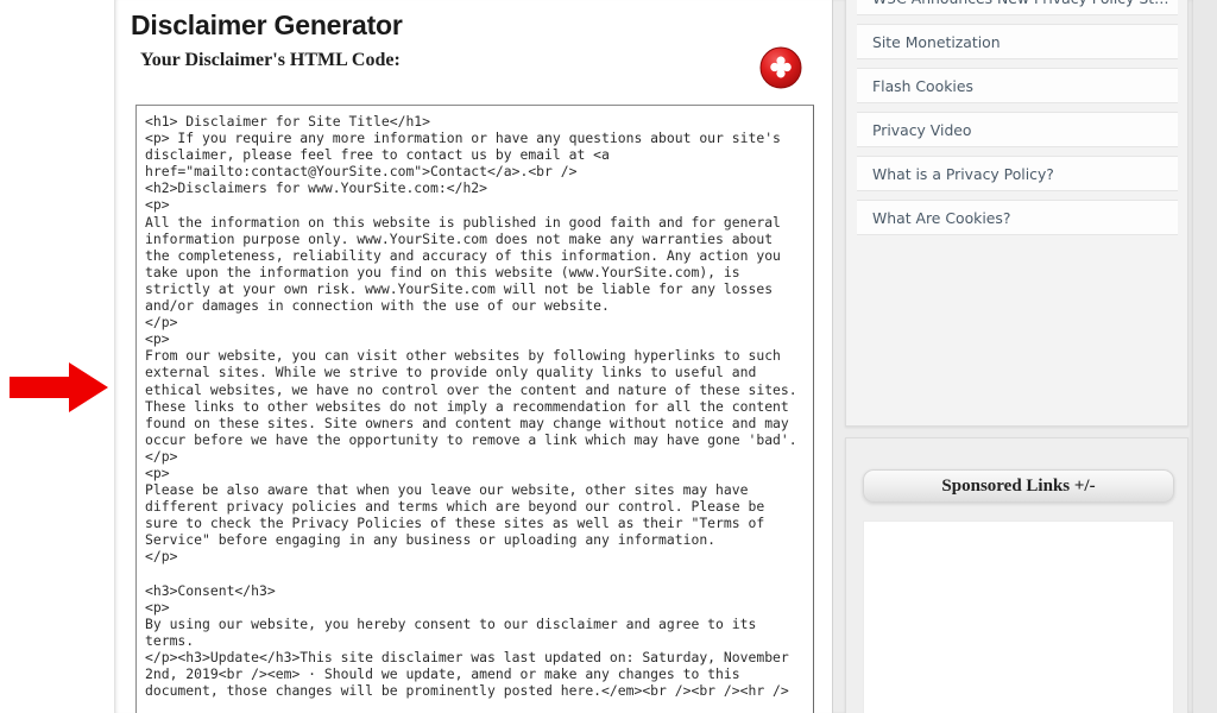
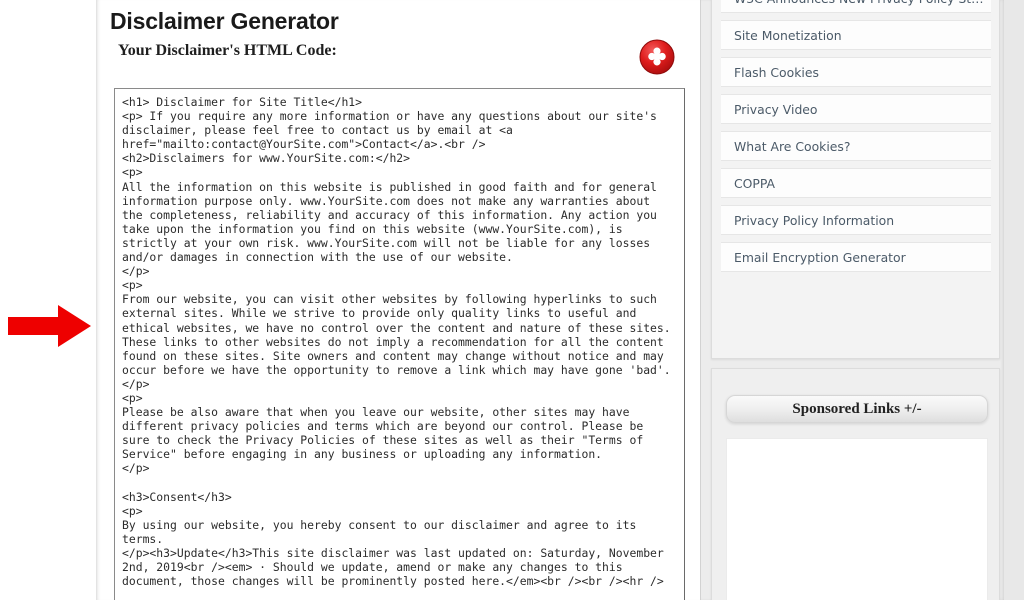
  Disclaimer Generator
  Your Disclaimer's HTML Code:
  <h1> Disclaimer for Site Title</h1>
  <p> If you require any more information or have any questions about our site's disclaimer, please feel free to contact us by email at <a href="mailto:contact@YourSite.com">Contact</a>.<br />
  <h2>Disclaimers for www.YourSite.com:</h2>
  <p>
  All the information on this website is published in good faith and for general information purpose only. www.YourSite.com does not make any warranties about the completeness, reliability and accuracy of this information. Any action you take upon the information you find on this website (www.YourSite.com), is strictly at your own risk. www.YourSite.com will not be liable for any losses and/or damages in connection with the use of our website.
  </p>
  <p>
  From our website, you can visit other websites by following hyperlinks to such external sites. While we strive to provide only quality links to useful and ethical websites, we have no control over the content and nature of these sites. These links to other websites do not imply a recommendation for all the content found on these sites. Site owners and content may change without notice and may occur before we have the opportunity to remove a link which may have gone 'bad'.
  </p>
  <p>
  Please be also aware that when you leave our website, other sites may have different privacy policies and terms which are beyond our control. Please be sure to check the Privacy Policies of these sites as well as their "Terms of Service" before engaging in any business or uploading any information.
  </p>
  <h3>Consent</h3>
  <p>
  By using our website, you hereby consent to our disclaimer and agree to its terms.
  </p><h3>Update</h3>This site disclaimer was last updated on: Saturday, November 2nd, 2019<br /><em> · Should we update, amend or make any changes to this document, those changes will be prominently posted here.</em><br /><br /><hr />
  Site Monetization
  Flash Cookies
  Privacy Video
- What is a Privacy Policy?
  What Are Cookies?
+ COPPA
+ Privacy Policy Information
+ Email Encryption Generator
  Sponsored Links +/-
